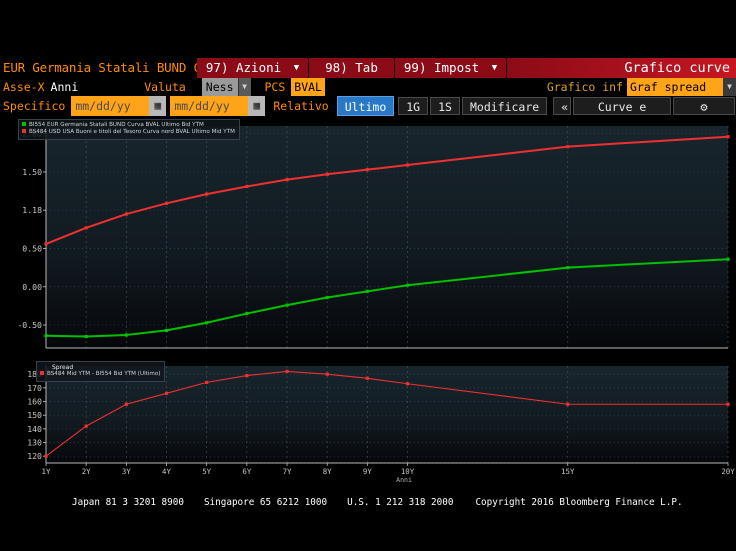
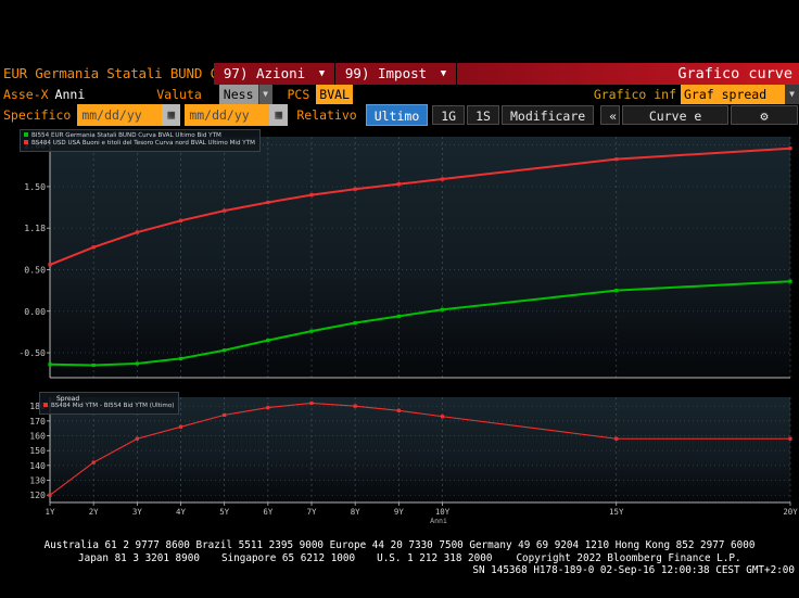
  EUR Germania Statali BUND
  97) Azioni ▼
- 98) Tab
  99) Impost ▼
  Grafico curve
  Asse-X
  Anni
  Valuta
  Ness
  ▼
  PCS
  BVAL
  Grafico inf
  Graf spread
  ▼
  Specifico
  mm/dd/yy
  ▦
  mm/dd/yy
  ▦
  Relativo
  Ultimo
  1G
  1S
  Modificare
  «
  ⚙
  -0.50
  0.00
  0.50
  1.18
  1.50
  2.00
  120
  130
  140
  150
  160
  170
  1Y
  2Y
  3Y
  4Y
  5Y
  6Y
  7Y
  8Y
  9Y
  10Y
  15Y
  20Y
  Anni
+ Australia 61 2 9777 8600 Brazil 5511 2395 9000 Europe 44 20 7330 7500 Germany 49 69 9204 1210 Hong Kong 852 2977 6000
  Japan 81 3 3201 8900
  Singapore 65 6212 1000
  U.S. 1 212 318 2000
- Copyright 2016 Bloomberg Finance L.P.
+ Copyright 2022 Bloomberg Finance L.P.
+ SN 145368 H178-189-0 02-Sep-16 12:00:38 CEST GMT+2:00
